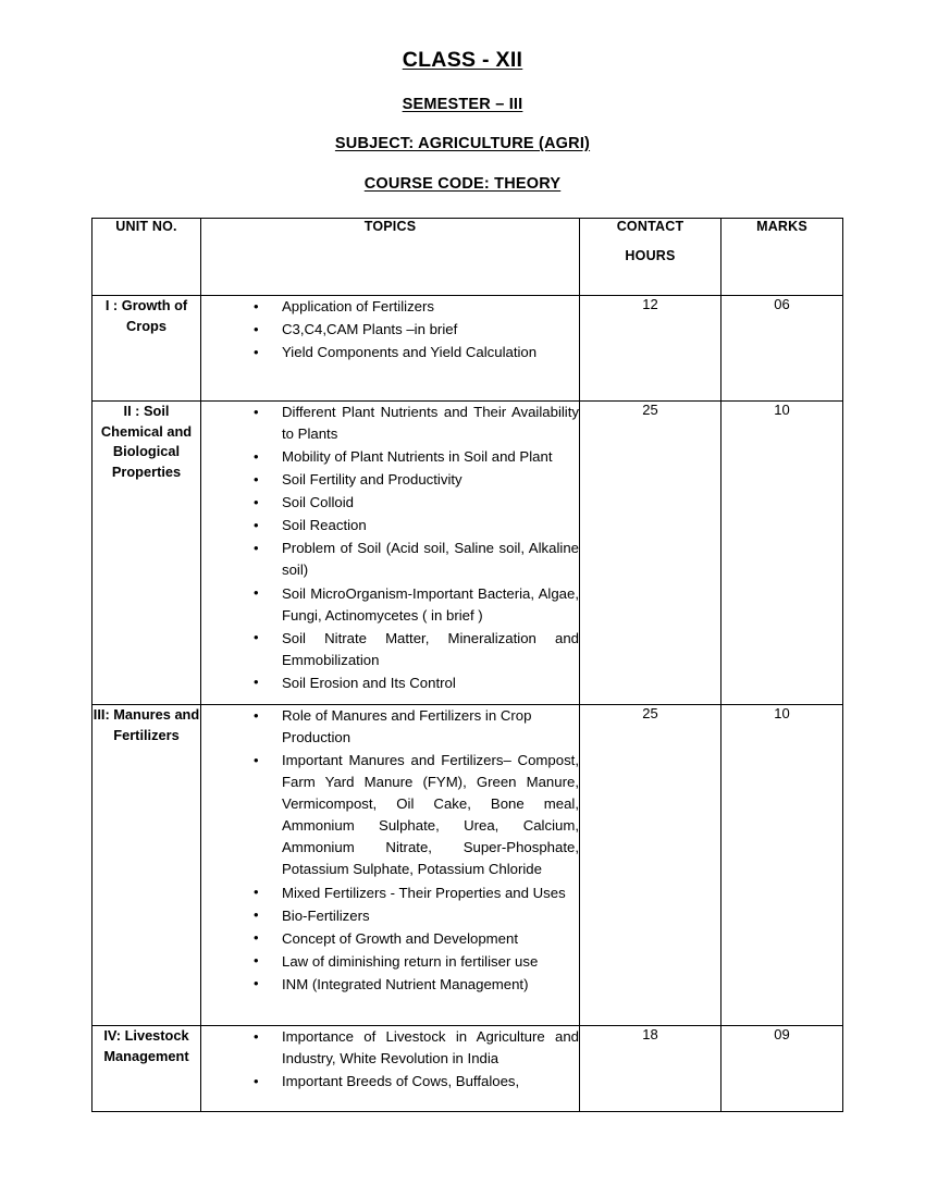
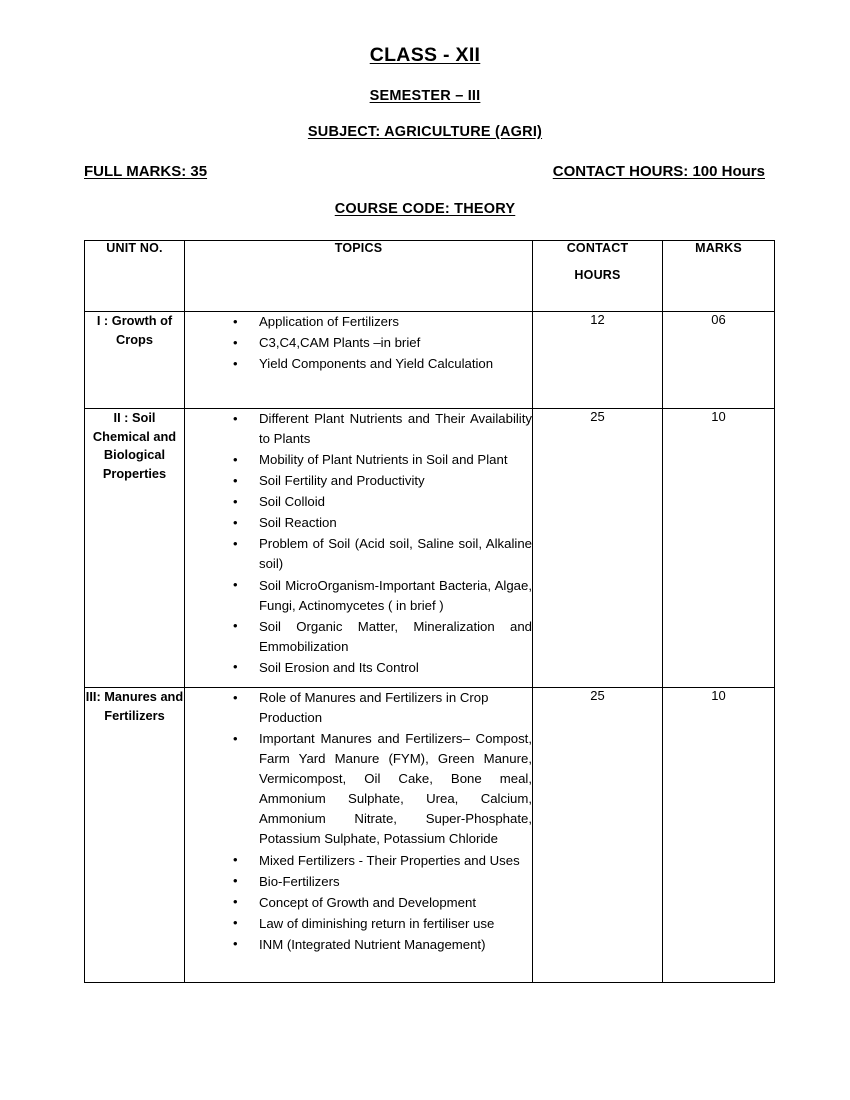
  CLASS - XII
  SEMESTER – III
  SUBJECT: AGRICULTURE (AGRI)
+ FULL MARKS: 35
+ CONTACT HOURS: 100 Hours
  COURSE CODE: THEORY
  UNIT NO.	TOPICS	CONTACT HOURS	MARKS
  I : Growth of Crops	Application of Fertilizers C3,C4,CAM Plants –in brief Yield Components and Yield Calculation	12	06
- II : Soil Chemical and Biological Properties	Different Plant Nutrients and Their Availability to Plants Mobility of Plant Nutrients in Soil and Plant Soil Fertility and Productivity Soil Colloid Soil Reaction Problem of Soil (Acid soil, Saline soil, Alkaline soil) Soil MicroOrganism-Important Bacteria, Algae, Fungi, Actinomycetes ( in brief ) Soil Nitrate Matter, Mineralization and Emmobilization Soil Erosion and Its Control	25	10
+ II : Soil Chemical and Biological Properties	Different Plant Nutrients and Their Availability to Plants Mobility of Plant Nutrients in Soil and Plant Soil Fertility and Productivity Soil Colloid Soil Reaction Problem of Soil (Acid soil, Saline soil, Alkaline soil) Soil MicroOrganism-Important Bacteria, Algae, Fungi, Actinomycetes ( in brief ) Soil Organic Matter, Mineralization and Emmobilization Soil Erosion and Its Control	25	10
  III: Manures and Fertilizers	Role of Manures and Fertilizers in Crop Production Important Manures and Fertilizers– Compost, Farm Yard Manure (FYM), Green Manure, Vermicompost, Oil Cake, Bone meal, Ammonium Sulphate, Urea, Calcium, Ammonium Nitrate, Super-Phosphate, Potassium Sulphate, Potassium Chloride Mixed Fertilizers - Their Properties and Uses Bio-Fertilizers Concept of Growth and Development Law of diminishing return in fertiliser use INM (Integrated Nutrient Management)	25	10
- IV: Livestock Management	Importance of Livestock in Agriculture and Industry, White Revolution in India Important Breeds of Cows, Buffaloes,	18	09
